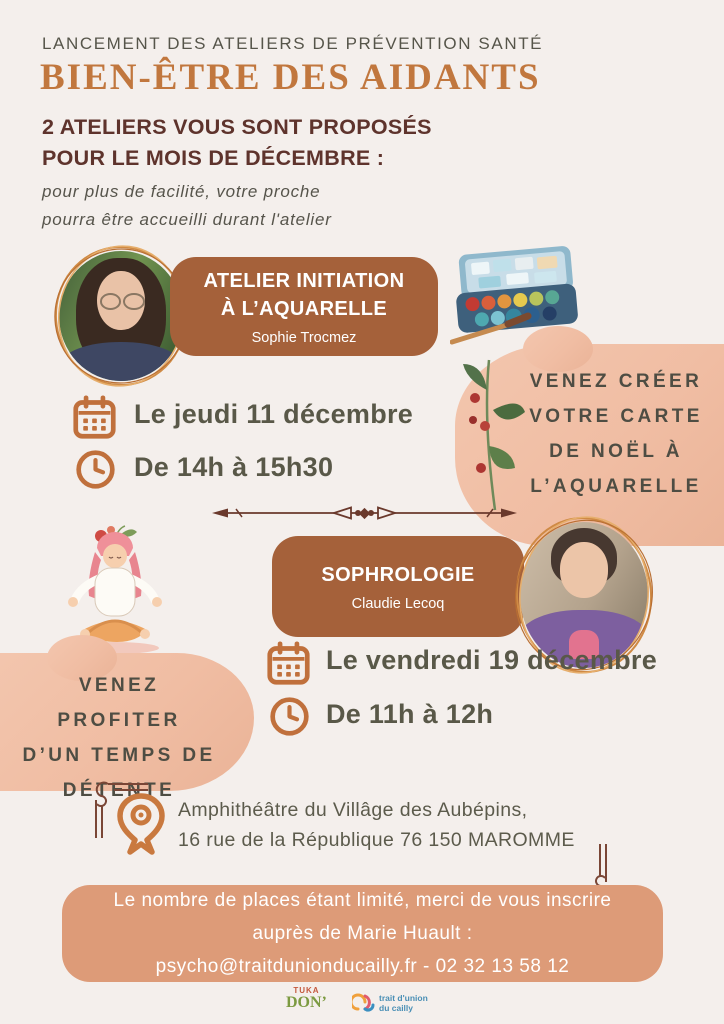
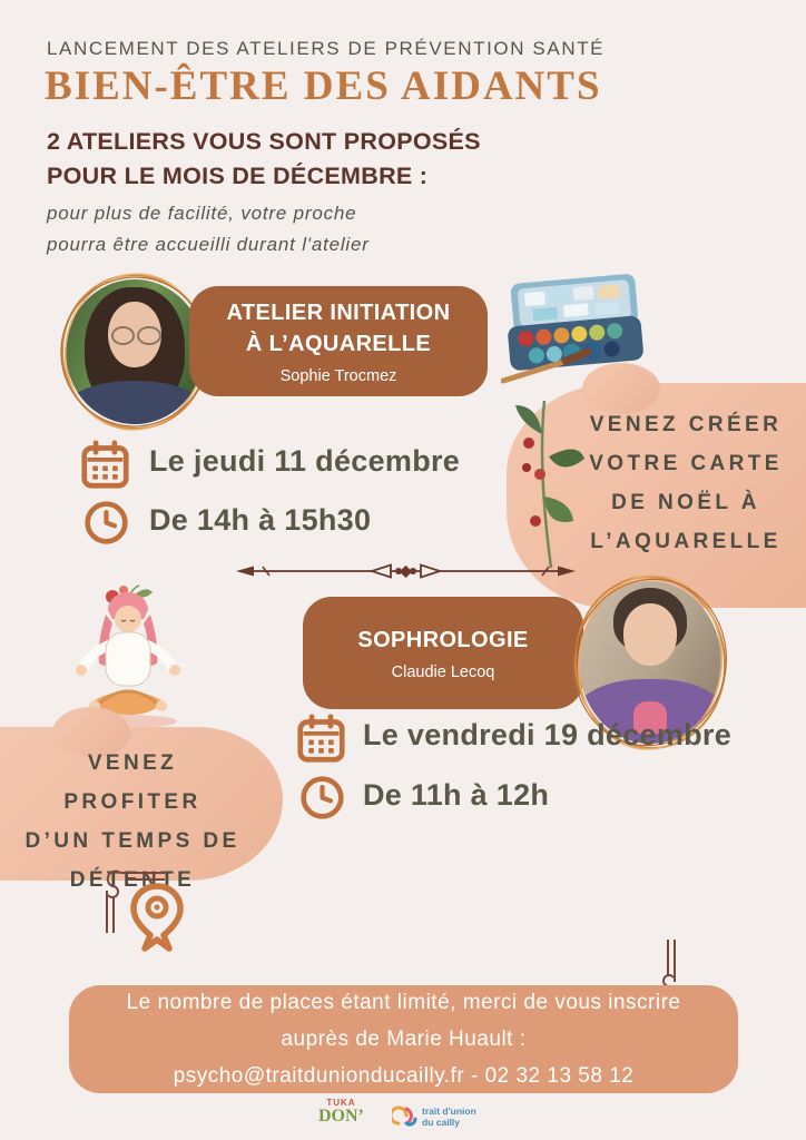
  LANCEMENT DES ATELIERS DE PRÉVENTION SANTÉ
  BIEN-ÊTRE DES AIDANTS
  2 ATELIERS VOUS SONT PROPOSÉS
  POUR LE MOIS DE DÉCEMBRE :
  pour plus de facilité, votre proche
  pourra être accueilli durant l'atelier
  ATELIER INITIATION
  À L’AQUARELLE
  Sophie Trocmez
  VENEZ CRÉER
  VOTRE CARTE
  DE NOËL À
  L’AQUARELLE
  Le jeudi 11 décembre
  De 14h à 15h30
  SOPHROLOGIE
  Claudie Lecoq
  VENEZ
  PROFITER
  D’UN TEMPS DE
  DÉTTE
  Le vendredi 19 décembre
  De 11h à 12h
- Amphithéâtre du Villâge des Aubépins,
- 16 rue de la République 76 150 MAROMME
  Le nombre de places étant limité, merci de vous inscrire
  auprès de Marie Huault :
  psycho@traitdunionducailly.fr - 02 32 13 58 12
  TUKA
  DON’
  trait d'union
  du cailly
